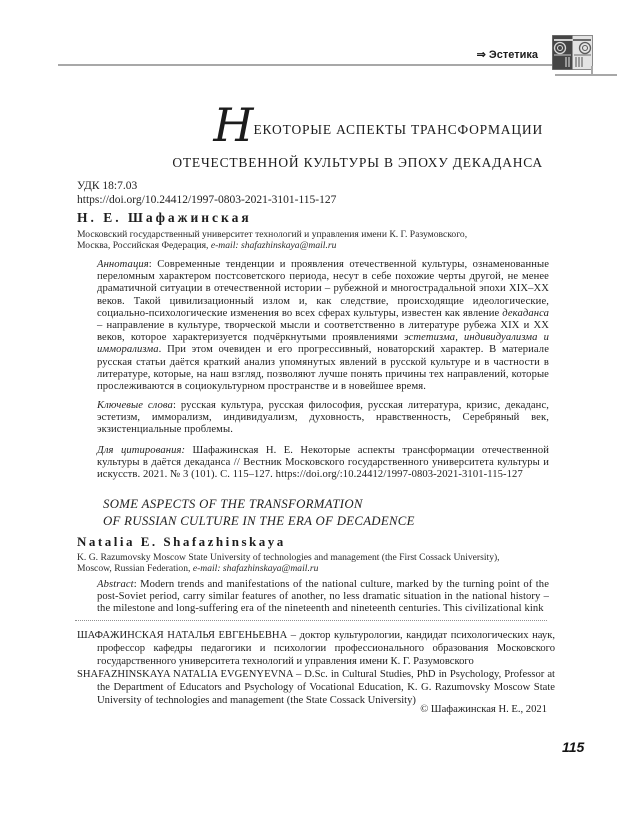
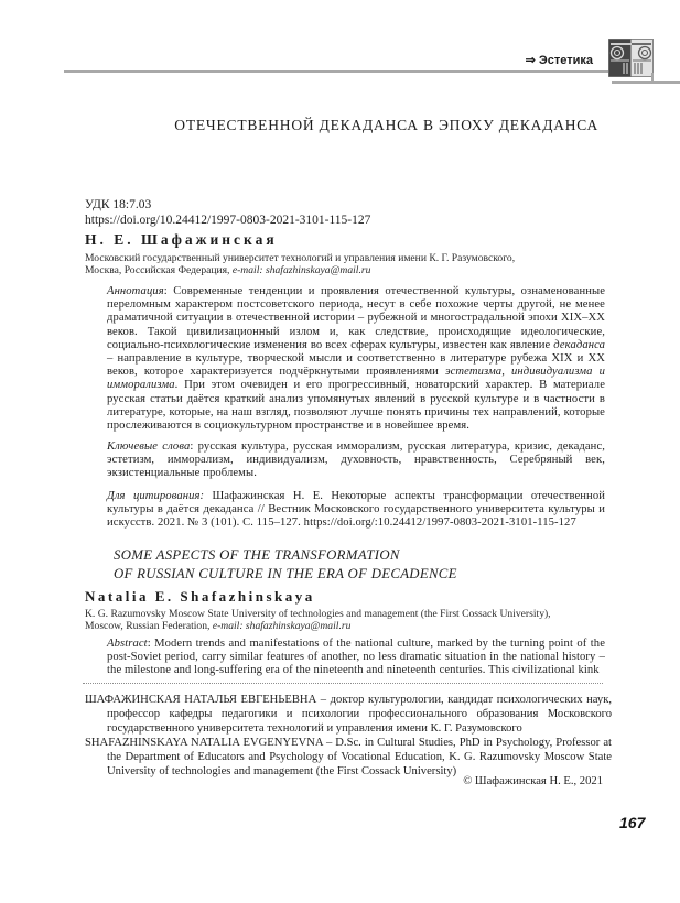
  ⇒ Эстетика
- НЕКОТОРЫЕ АСПЕКТЫ ТРАНСФОРМАЦИИ
- ОТЕЧЕСТВЕННОЙ КУЛЬТУРЫ В ЭПОХУ ДЕКАДАНСА
+ ОТЕЧЕСТВЕННОЙ ДЕКАДАНСА В ЭПОХУ ДЕКАДАНСА
  УДК 18:7.03
  https://doi.org/10.24412/1997-0803-2021-3101-115-127
  Н. Е. Шафажинская
  Московский государственный университет технологий и управления имени К. Г. Разумовского,
  Москва, Российская Федерация, e-mail: shafazhinskaya@mail.ru
  Аннотация: Современные тенденции и проявления отечественной культуры, ознаменованные переломным характером постсоветского периода, несут в себе похожие черты другой, не менее драматичной ситуации в отечественной истории – рубежной и многострадальной эпохи XIX–XX веков. Такой цивилизационный излом и, как следствие, происходящие идеологические, социально-психологические изменения во всех сферах культуры, известен как явление декаданса – направление в культуре, творческой мысли и соответственно в литературе рубежа XIX и XX веков, которое характеризуется подчёркнутыми проявлениями эстетизма, индивидуализма и имморализма. При этом очевиден и его прогрессивный, новаторский характер. В материале русская статьи даётся краткий анализ упомянутых явлений в русской культуре и в частности в литературе, которые, на наш взгляд, позволяют лучше понять причины тех направлений, которые прослеживаются в социокультурном пространстве и в новейшее время.
- Ключевые слова: русская культура, русская философия, русская литература, кризис, декаданс, эстетизм, имморализм, индивидуализм, духовность, нравственность, Серебряный век, экзистенциальные проблемы.
+ Ключевые слова: русская культура, русская имморализм, русская литература, кризис, декаданс, эстетизм, имморализм, индивидуализм, духовность, нравственность, Серебряный век, экзистенциальные проблемы.
  Для цитирования: Шафажинская Н. Е. Некоторые аспекты трансформации отечественной культуры в даётся декаданса // Вестник Московского государственного университета культуры и искусств. 2021. № 3 (101). С. 115–127. https://doi.org/:10.24412/1997-0803-2021-3101-115-127
  SOME ASPECTS OF THE TRANSFORMATION
  OF RUSSIAN CULTURE IN THE ERA OF DECADENCE
  Natalia E. Shafazhinskaya
  K. G. Razumovsky Moscow State University of technologies and management (the First Cossack University),
  Moscow, Russian Federation, e-mail: shafazhinskaya@mail.ru
  Abstract: Modern trends and manifestations of the national culture, marked by the turning point of the post-Soviet period, carry similar features of another, no less dramatic situation in the national history – the milestone and long-suffering era of the nineteenth and nineteenth centuries. This civilizational kink
  ШАФАЖИНСКАЯ НАТАЛЬЯ ЕВГЕНЬЕВНА – доктор культурологии, кандидат психологических наук, профессор кафедры педагогики и психологии профессионального образования Московского государственного университета технологий и управления имени К. Г. Разумовского
- SHAFAZHINSKAYA NATALIA EVGENYEVNA – D.Sc. in Cultural Studies, PhD in Psychology, Professor at the Department of Educators and Psychology of Vocational Education, K. G. Razumovsky Moscow State University of technologies and management (the State Cossack University)
+ SHAFAZHINSKAYA NATALIA EVGENYEVNA – D.Sc. in Cultural Studies, PhD in Psychology, Professor at the Department of Educators and Psychology of Vocational Education, K. G. Razumovsky Moscow State University of technologies and management (the First Cossack University)
  © Шафажинская Н. Е., 2021
- 115
+ 167
